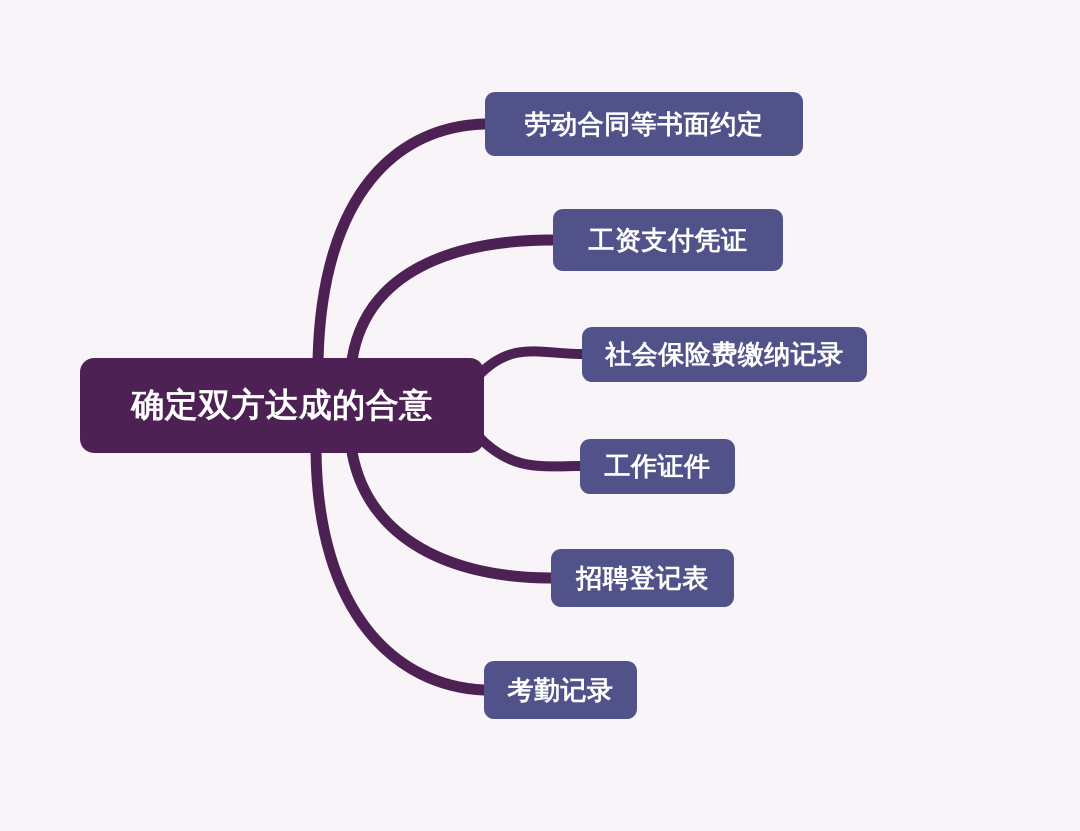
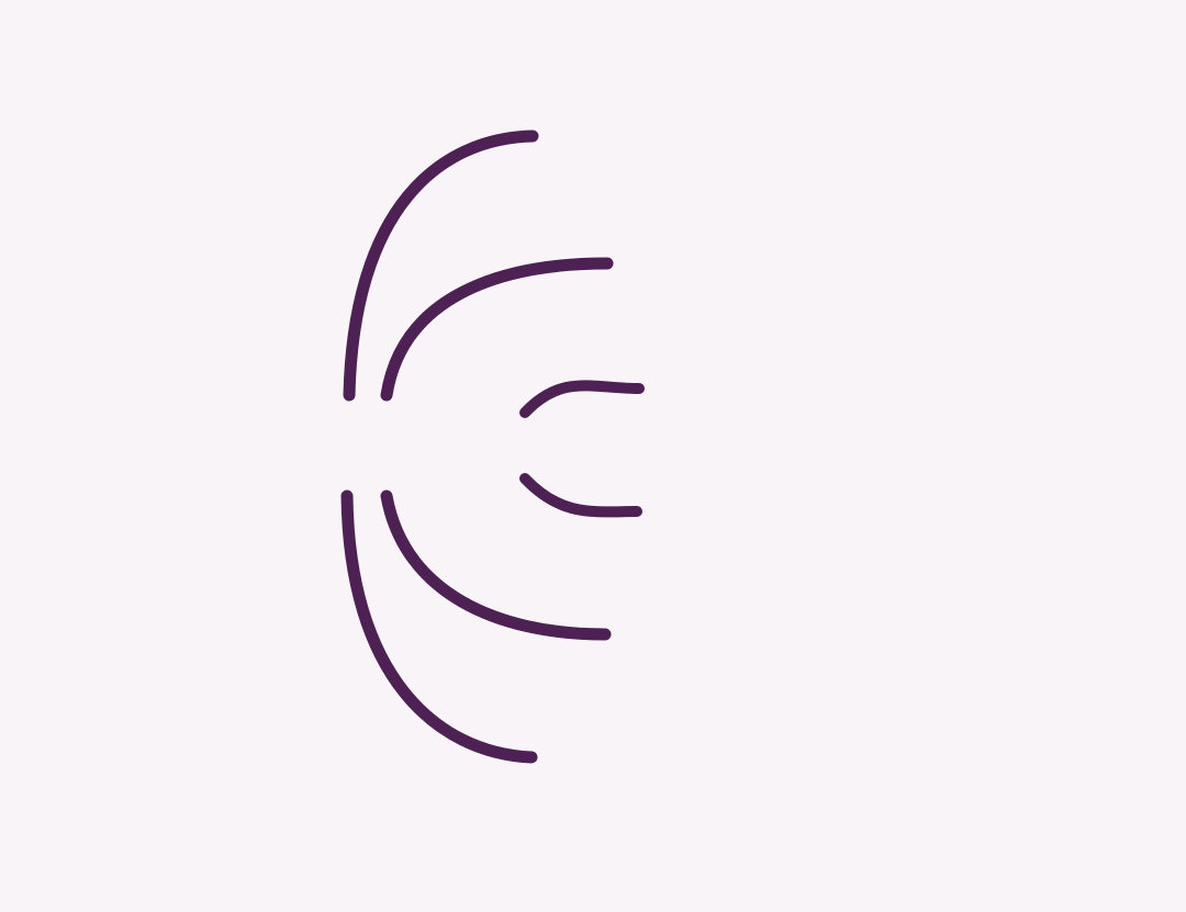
- 确定双方达成的合意
- 劳动合同等书面约定
- 工资支付凭证
- 社会保险费缴纳记录
- 工作证件
- 招聘登记表
- 考勤记录
